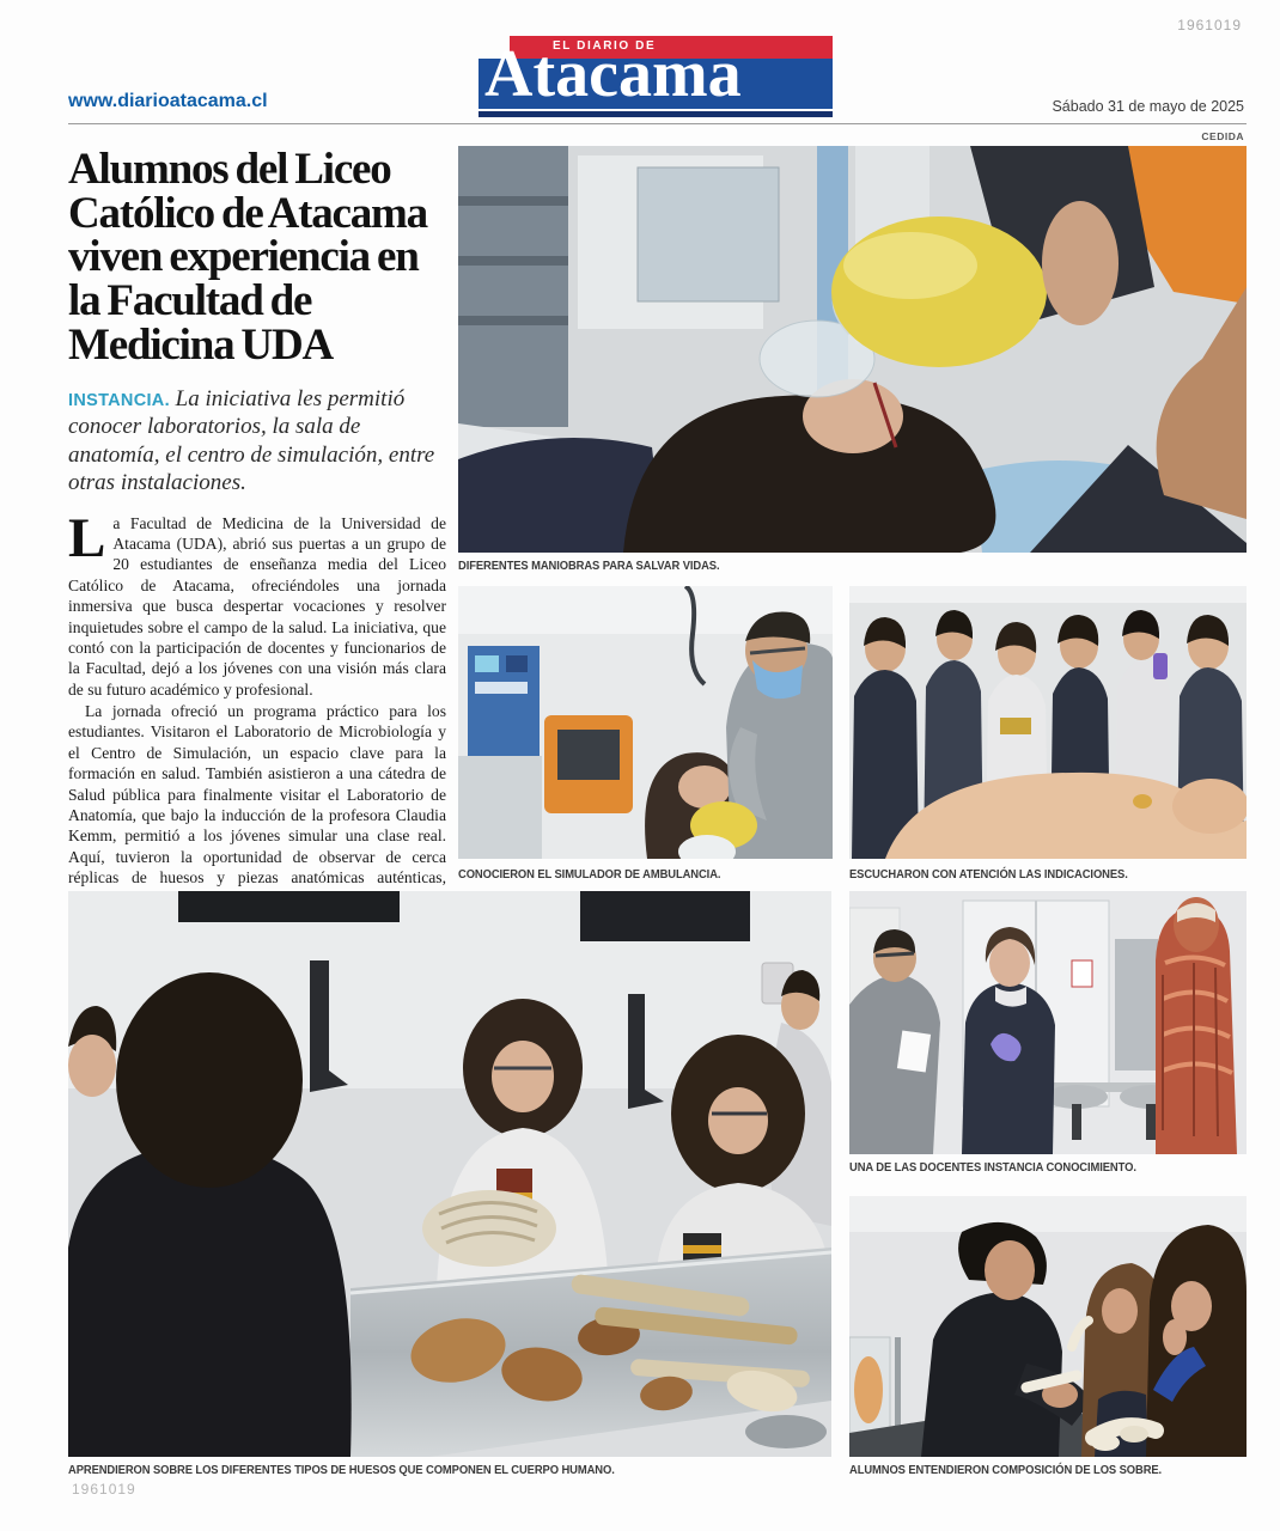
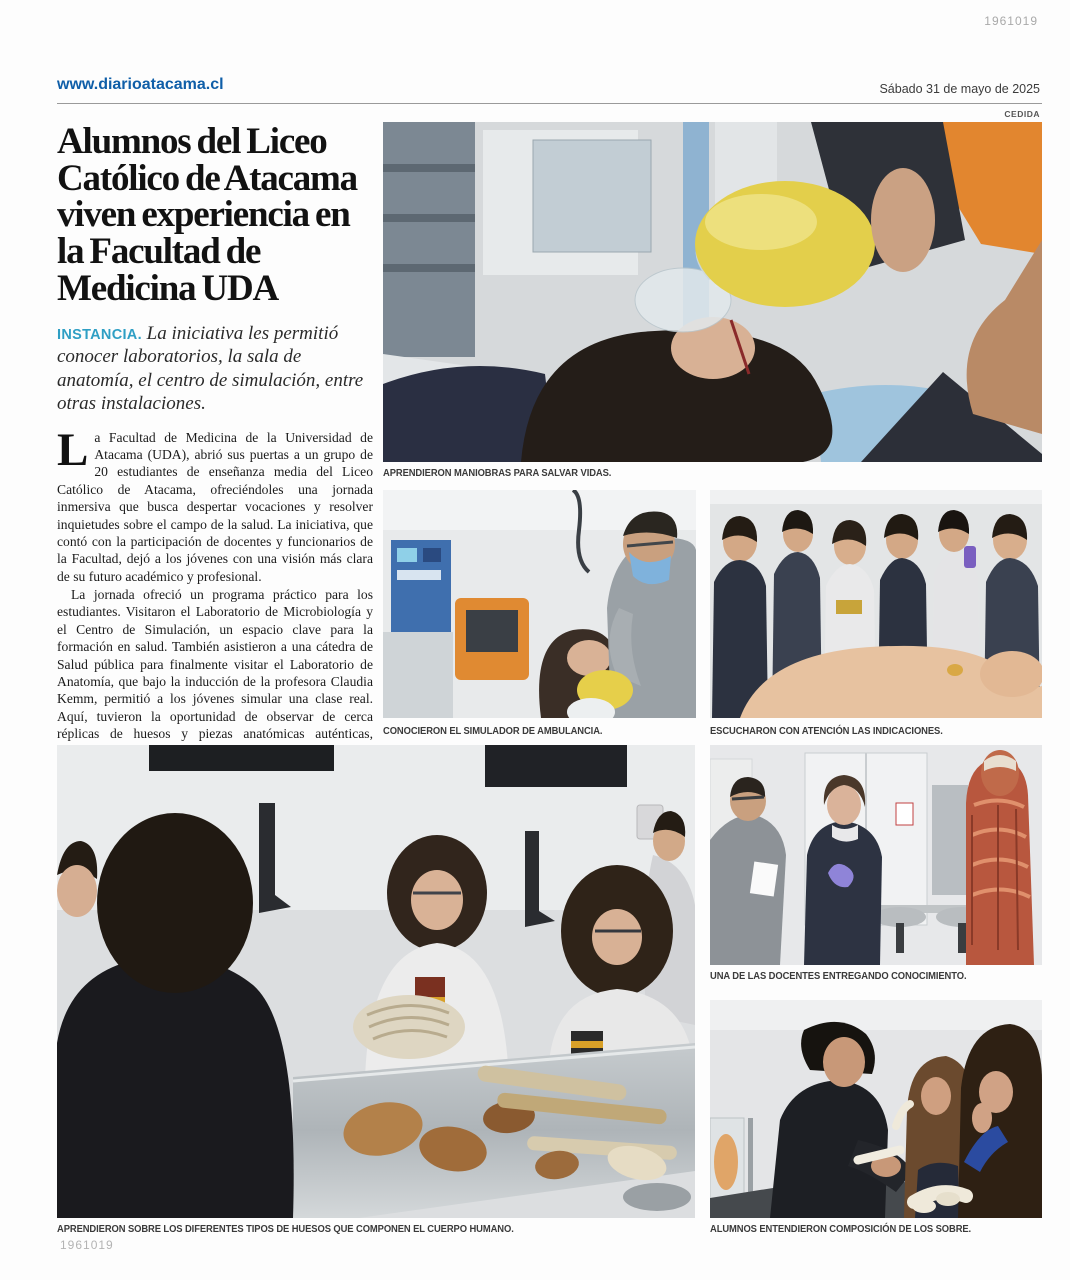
  1961019
- EL DIARIO DE
- Atacama
  www.diarioatacama.cl
  Sábado 31 de mayo de 2025
  CEDIDA
  Alumnos del Liceo Católico de Atacama viven experiencia en la Facultad de Medicina UDA
  INSTANCIA. La iniciativa les permitió conocer laboratorios, la sala de anatomía, el centro de simulación, entre otras instalaciones.
  L
  a Facultad de Medicina de la Universidad de Atacama (UDA), abrió sus puertas a un grupo de 20 estudiantes de enseñanza media del Liceo Católico de Atacama, ofreciéndoles una jornada inmersiva que busca despertar vocaciones y resolver inquietudes sobre el campo de la salud. La iniciativa, que contó con la participación de docentes y funcionarios de la Facultad, dejó a los jóvenes con una visión más clara de su futuro académico y profesional.
- DIFERENTES MANIOBRAS PARA SALVAR VIDAS.
+ APRENDIERON MANIOBRAS PARA SALVAR VIDAS.
  CONOCIERON EL SIMULADOR DE AMBULANCIA.
  ESCUCHARON CON ATENCIÓN LAS INDICACIONES.
  APRENDIERON SOBRE LOS DIFERENTES TIPOS DE HUESOS QUE COMPONEN EL CUERPO HUMANO.
  1961019
- UNA DE LAS DOCENTES INSTANCIA CONOCIMIENTO.
+ UNA DE LAS DOCENTES ENTREGANDO CONOCIMIENTO.
  ALUMNOS ENTENDIERON COMPOSICIÓN DE LOS SOBRE.
